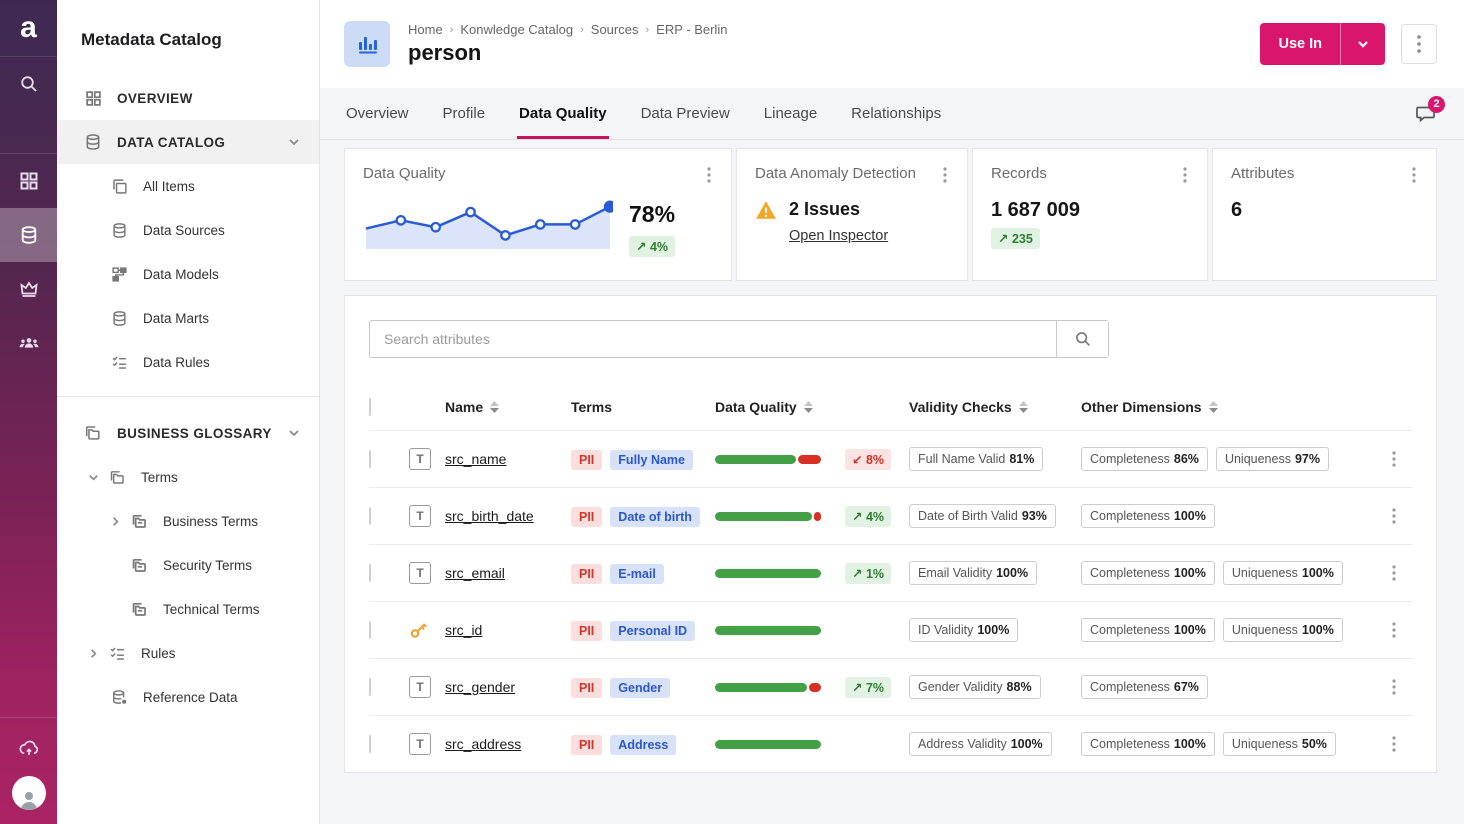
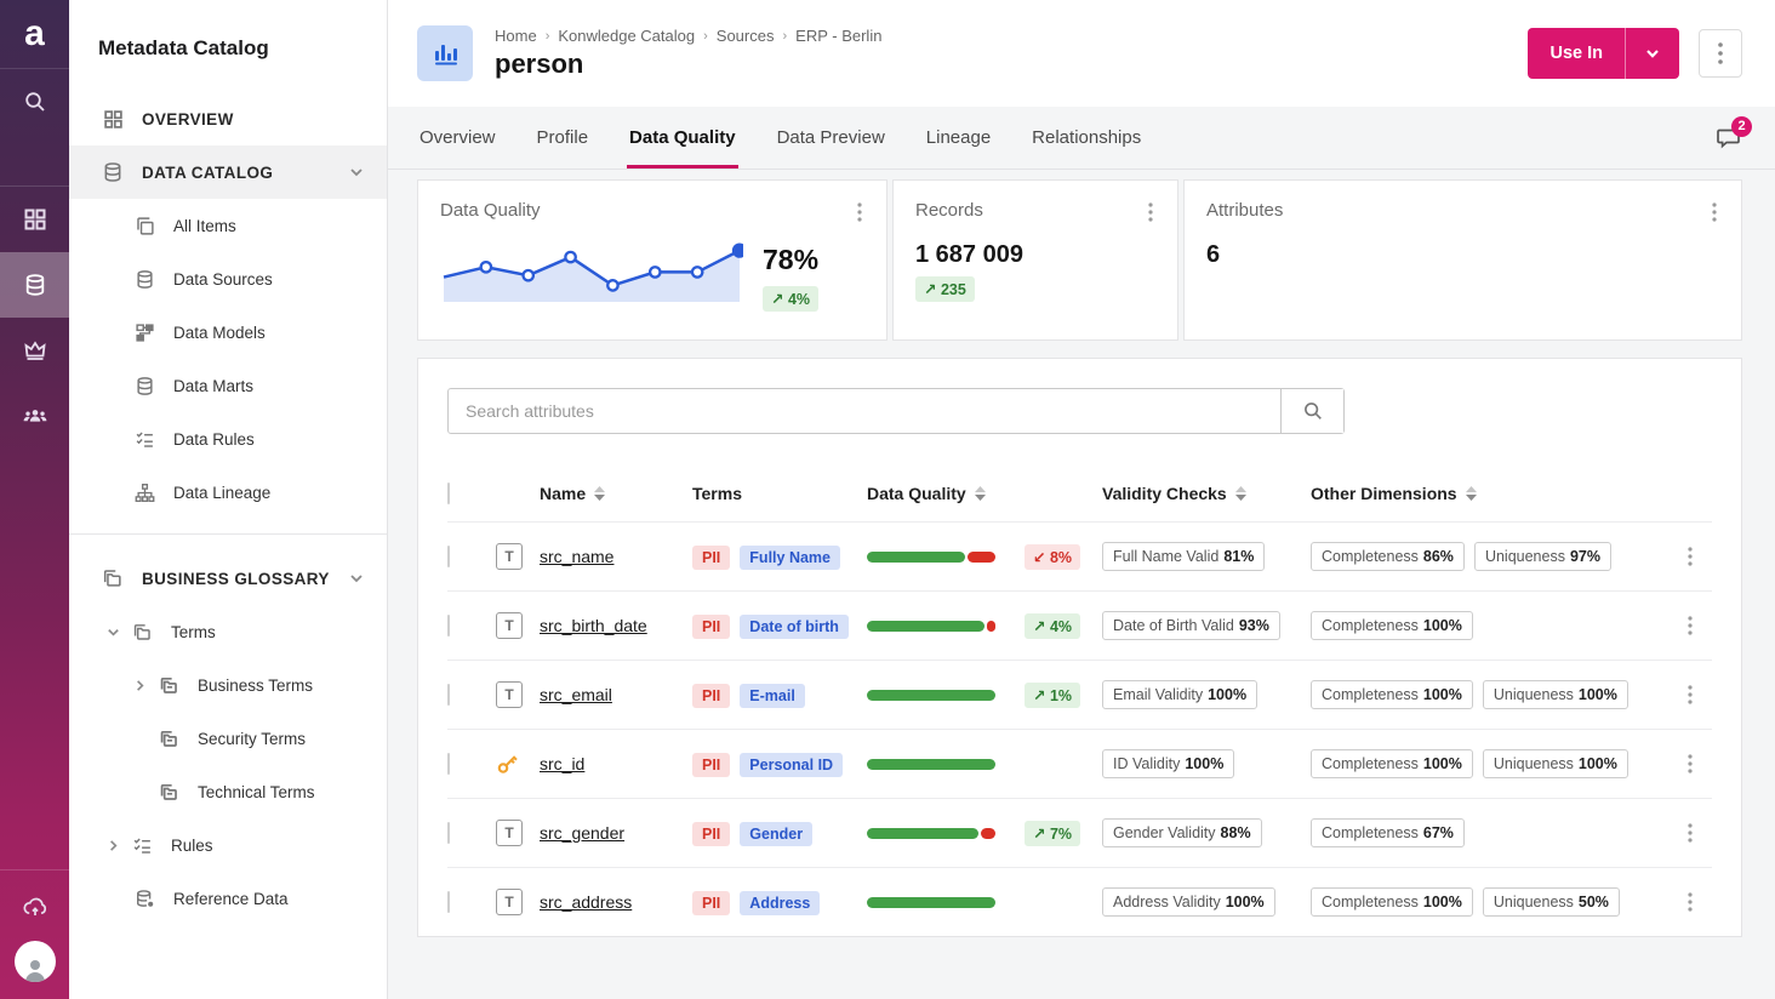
  a
  Metadata Catalog
  OVERVIEW
  DATA CATALOG
  All Items
  Data Sources
  Data Models
  Data Marts
  Data Rules
+ Data Lineage
  BUSINESS GLOSSARY
  Terms
  Business Terms
  Security Terms
  Technical Terms
  Rules
  Reference Data
  Home
  ›
  Konwledge Catalog
  ›
  Sources
  ›
  ERP - Berlin
  person
  Use In
  Overview
  Profile
  Data Quality
  Data Preview
  Lineage
  Relationships
  2
  Data Quality
  78%
  ↗ 4%
- Data Anomaly Detection
- 2 Issues
- Open Inspector
  Records
  1 687 009
  ↗ 235
  Attributes
  6
  Search attributes
  Name
  Terms
  Data Quality
  Validity Checks
  Other Dimensions
  T
  src_name
  PII Fully Name
  ↙ 8%
  Full Name Valid 81%
  Completeness 86% Uniqueness 97%
  T
  src_birth_date
  PII Date of birth
  ↗ 4%
  Date of Birth Valid 93%
  Completeness 100%
  T
  src_email
  PII E-mail
  ↗ 1%
  Email Validity 100%
  Completeness 100% Uniqueness 100%
  src_id
  PII Personal ID
  ID Validity 100%
  Completeness 100% Uniqueness 100%
  T
  src_gender
  PII Gender
  ↗ 7%
  Gender Validity 88%
  Completeness 67%
  T
  src_address
  PII Address
  Address Validity 100%
  Completeness 100% Uniqueness 50%
